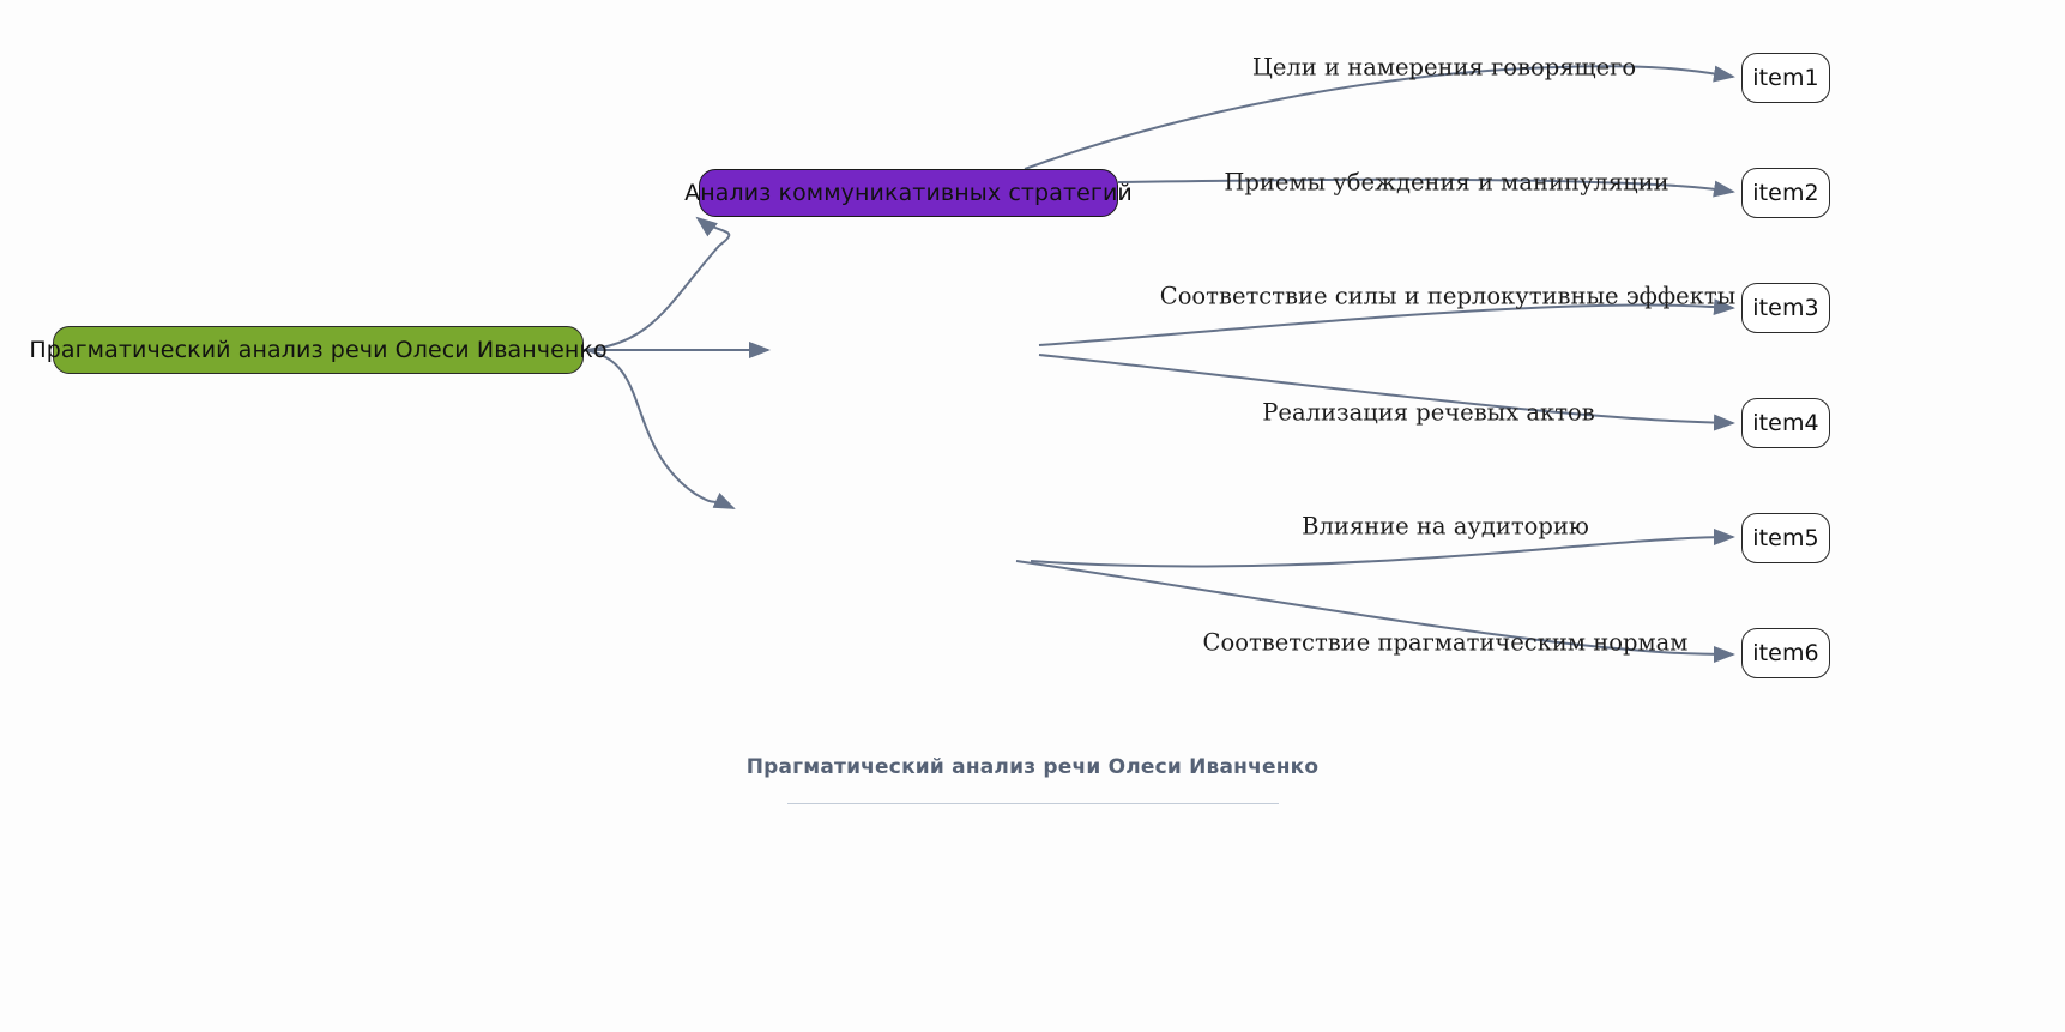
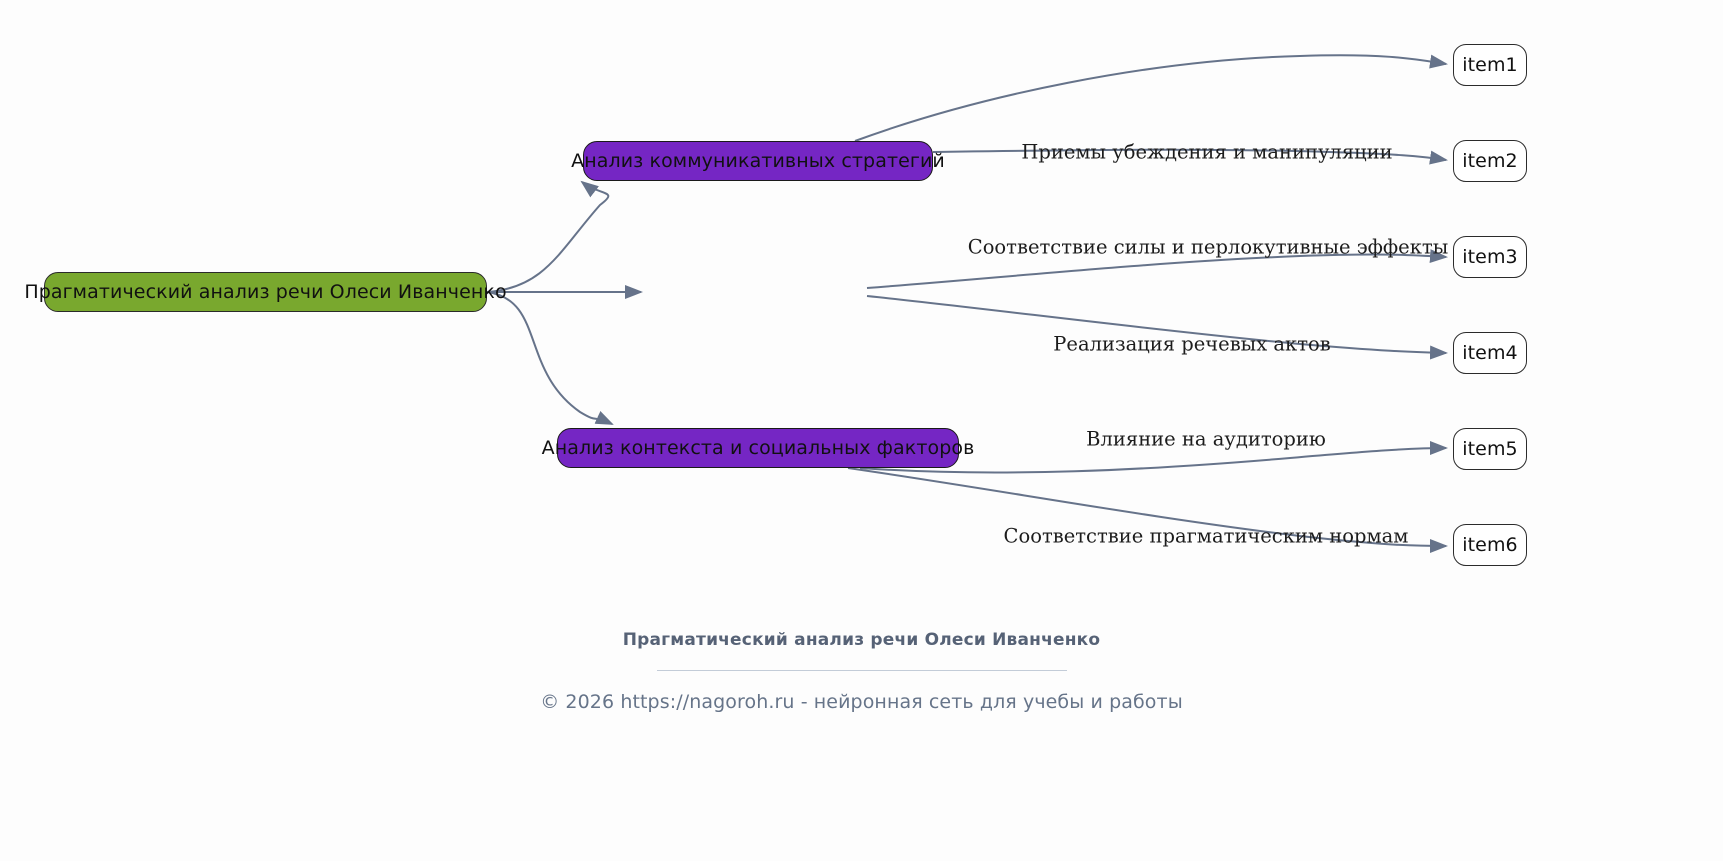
  Прагматический анализ речи Олеси Иванченко
  Анализ коммуникативных стратегий
+ Анализ контекста и социальных факторов
  item1
  item2
  item3
  item4
  item5
  item6
- Цели и намерения говорящего
  Приемы убеждения и манипуляции
  Соответствие силы и перлокутивные эффекты
  Реализация речевых актов
  Влияние на аудиторию
  Соответствие прагматическим нормам
  Прагматический анализ речи Олеси Иванченко
+ © 2026 https://nagoroh.ru - нейронная сеть для учебы и работы
